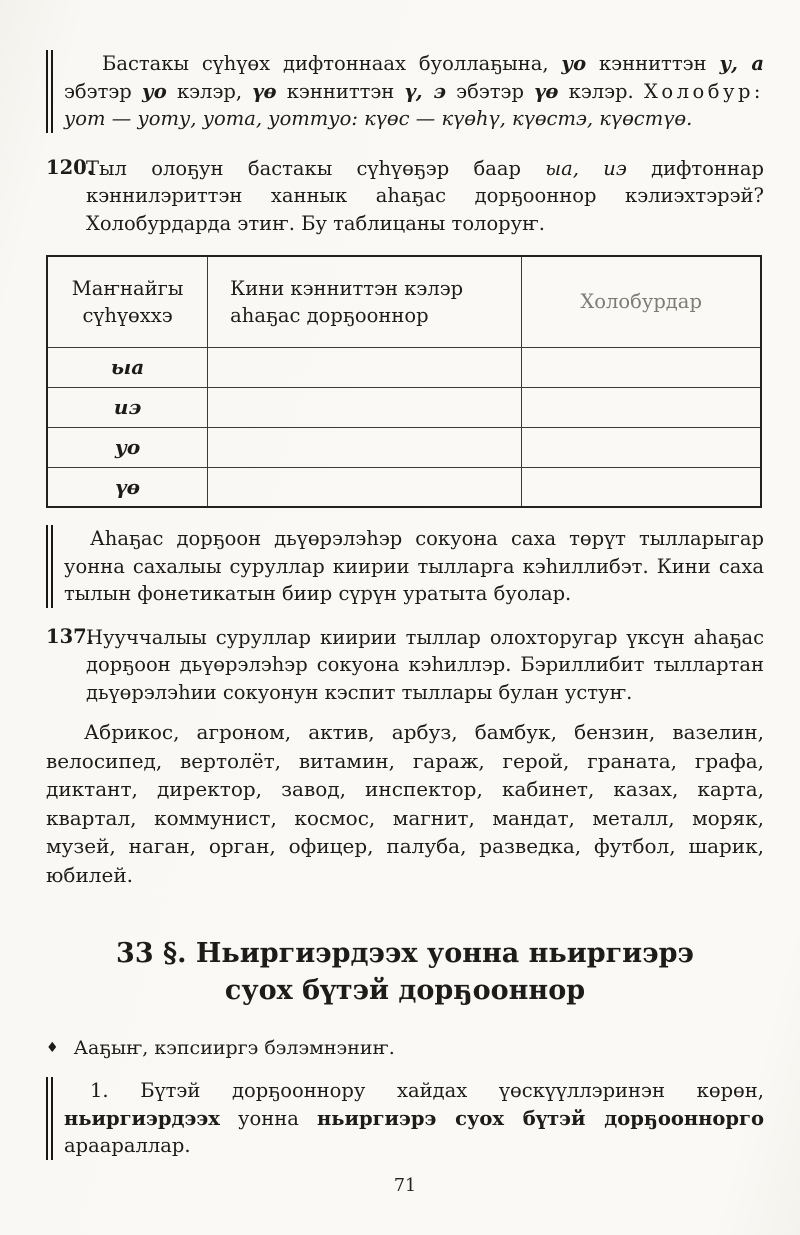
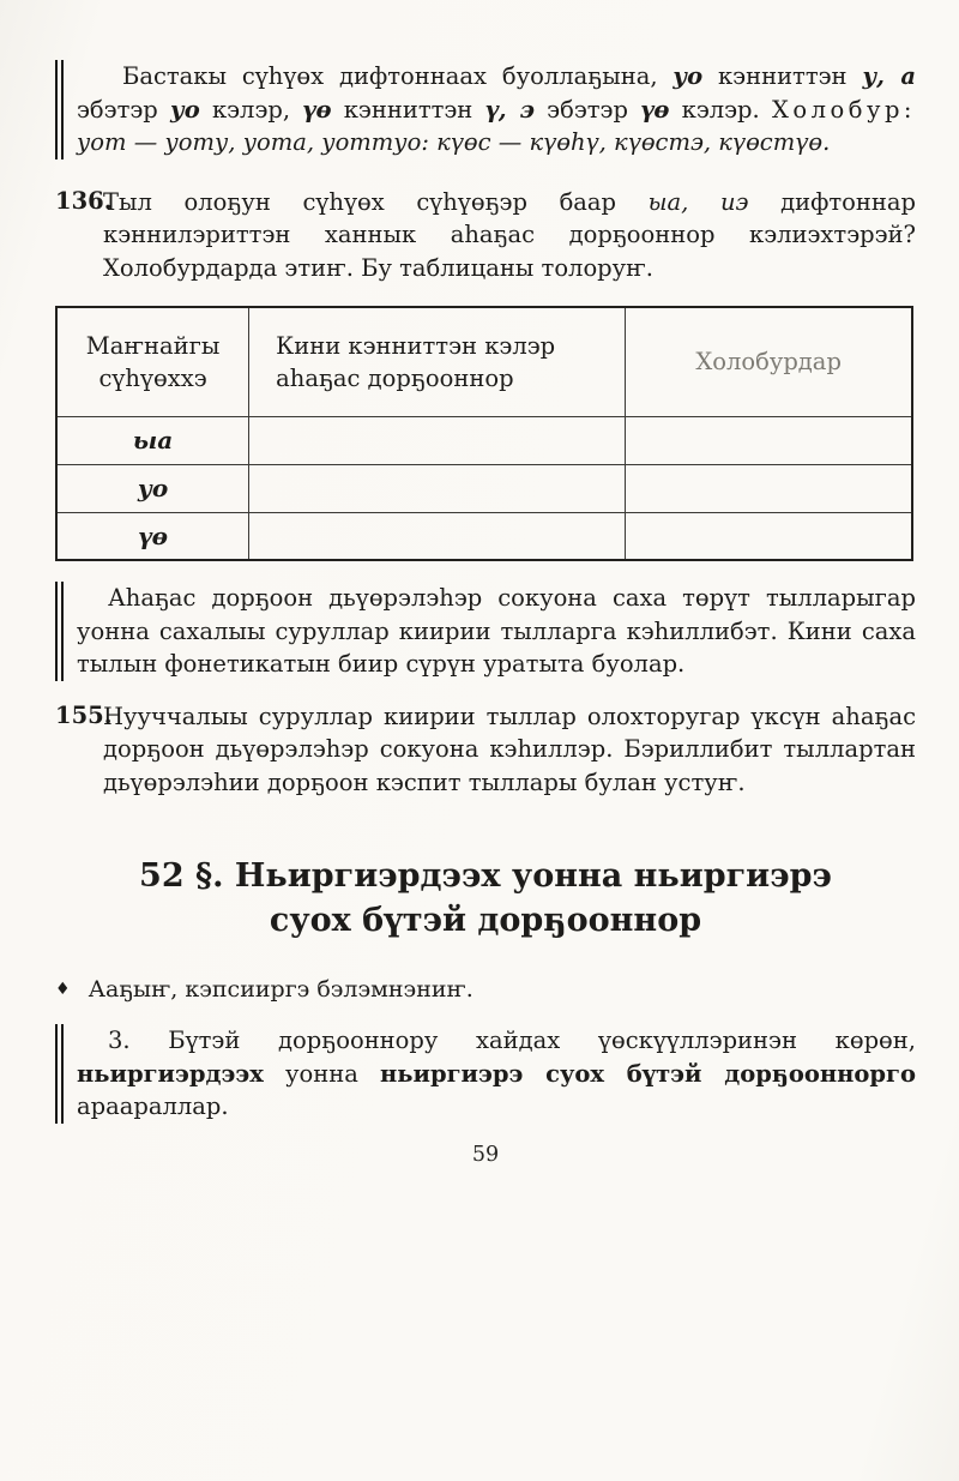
  Бастакы сүһүөх дифтоннаах буоллаҕына, уо кэнниттэн у, а эбэтэр уо кэлэр, үө кэнниттэн ү, э эбэтэр үө кэлэр. Холобур: уот — уоту, уота, уоттуо: күөс — күөһү, күөстэ, күөстүө.
- 120.
+ 136.
- Тыл олоҕун бастакы сүһүөҕэр баар ыа, иэ дифтоннар кэннилэриттэн ханнык аһаҕас дорҕооннор кэлиэхтэрэй? Холобурдарда этиҥ. Бу таблицаны толоруҥ.
+ Тыл олоҕун сүһүөх сүһүөҕэр баар ыа, иэ дифтоннар кэннилэриттэн ханнык аһаҕас дорҕооннор кэлиэхтэрэй? Холобурдарда этиҥ. Бу таблицаны толоруҥ.
  Маҥнайгы сүһүөххэ	Кини кэнниттэн кэлэр аһаҕас дорҕооннор	Холобурдар
  ыа
- иэ
  уо
  үө
  Аһаҕас дорҕоон дьүөрэлэһэр сокуона саха төрүт тылларыгар уонна сахалыы суруллар киирии тылларга кэһиллибэт. Кини саха тылын фонетикатын биир сүрүн уратыта буолар.
- 137.
+ 155.
- Нууччалыы суруллар киирии тыллар олохторугар үксүн аһаҕас дорҕоон дьүөрэлэһэр сокуона кэһиллэр. Бэриллибит тыллартан дьүөрэлэһии сокуонун кэспит тыллары булан устуҥ.
+ Нууччалыы суруллар киирии тыллар олохторугар үксүн аһаҕас дорҕоон дьүөрэлэһэр сокуона кэһиллэр. Бэриллибит тыллартан дьүөрэлэһии дорҕоон кэспит тыллары булан устуҥ.
- Абрикос, агроном, актив, арбуз, бамбук, бензин, вазелин, велосипед, вертолёт, витамин, гараж, герой, граната, графа, диктант, директор, завод, инспектор, кабинет, казах, карта, квартал, коммунист, космос, магнит, мандат, металл, моряк, музей, наган, орган, офицер, палуба, разведка, футбол, шарик, юбилей.
- 33 §. Ньиргиэрдээх уонна ньиргиэрэ суох бүтэй дорҕооннор
+ 52 §. Ньиргиэрдээх уонна ньиргиэрэ суох бүтэй дорҕооннор
  ♦ Ааҕыҥ, кэпсииргэ бэлэмнэниҥ.
- 1. Бүтэй дорҕооннору хайдах үөскүүллэринэн көрөн, ньиргиэрдээх уонна ньиргиэрэ суох бүтэй дорҕооннорго араараллар.
+ 3. Бүтэй дорҕооннору хайдах үөскүүллэринэн көрөн, ньиргиэрдээх уонна ньиргиэрэ суох бүтэй дорҕооннорго араараллар.
- 71
+ 59
